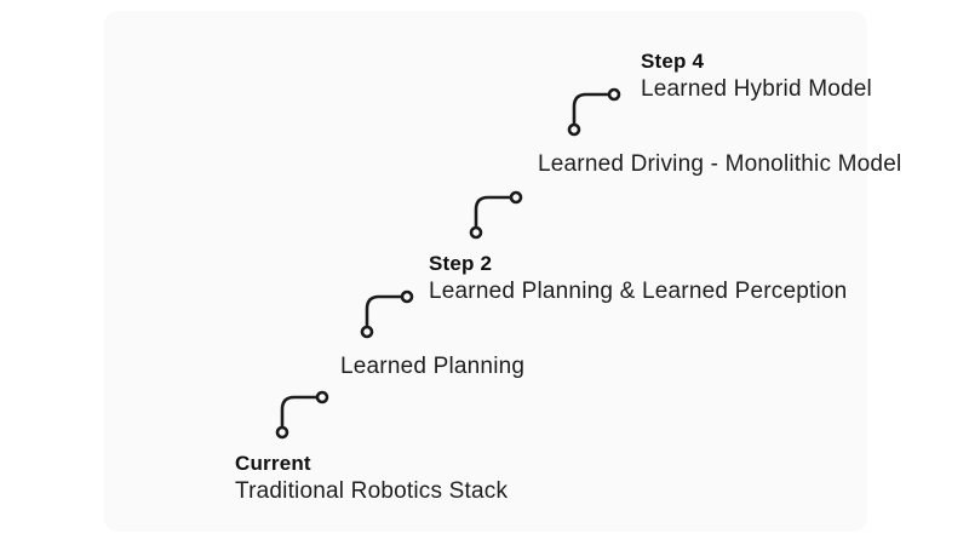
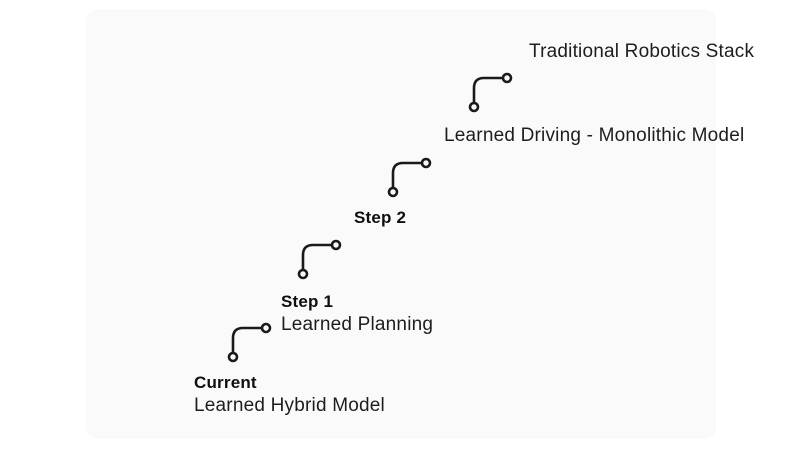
  Current
- Traditional Robotics Stack
+ Learned Hybrid Model
+ Step 1
  Learned Planning
  Step 2
- Learned Planning & Learned Perception
  Learned Driving - Monolithic Model
- Step 4
- Learned Hybrid Model
+ Traditional Robotics Stack
